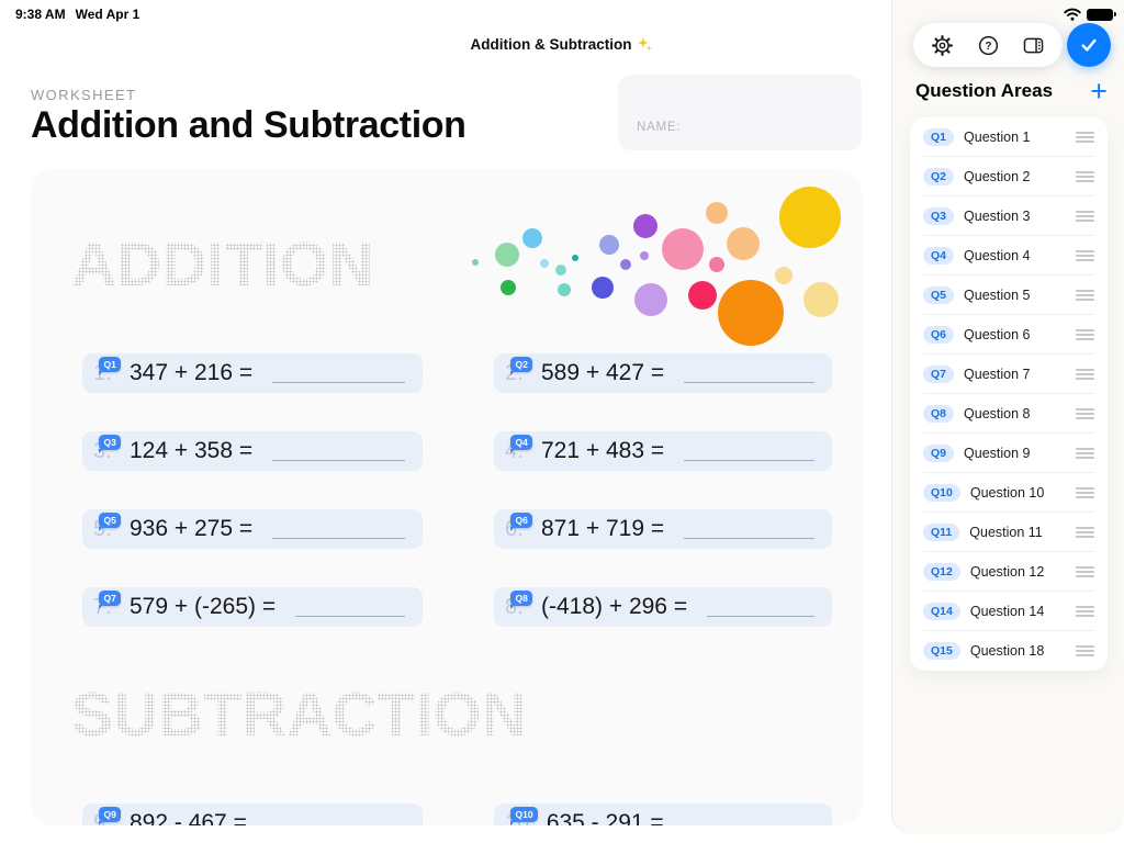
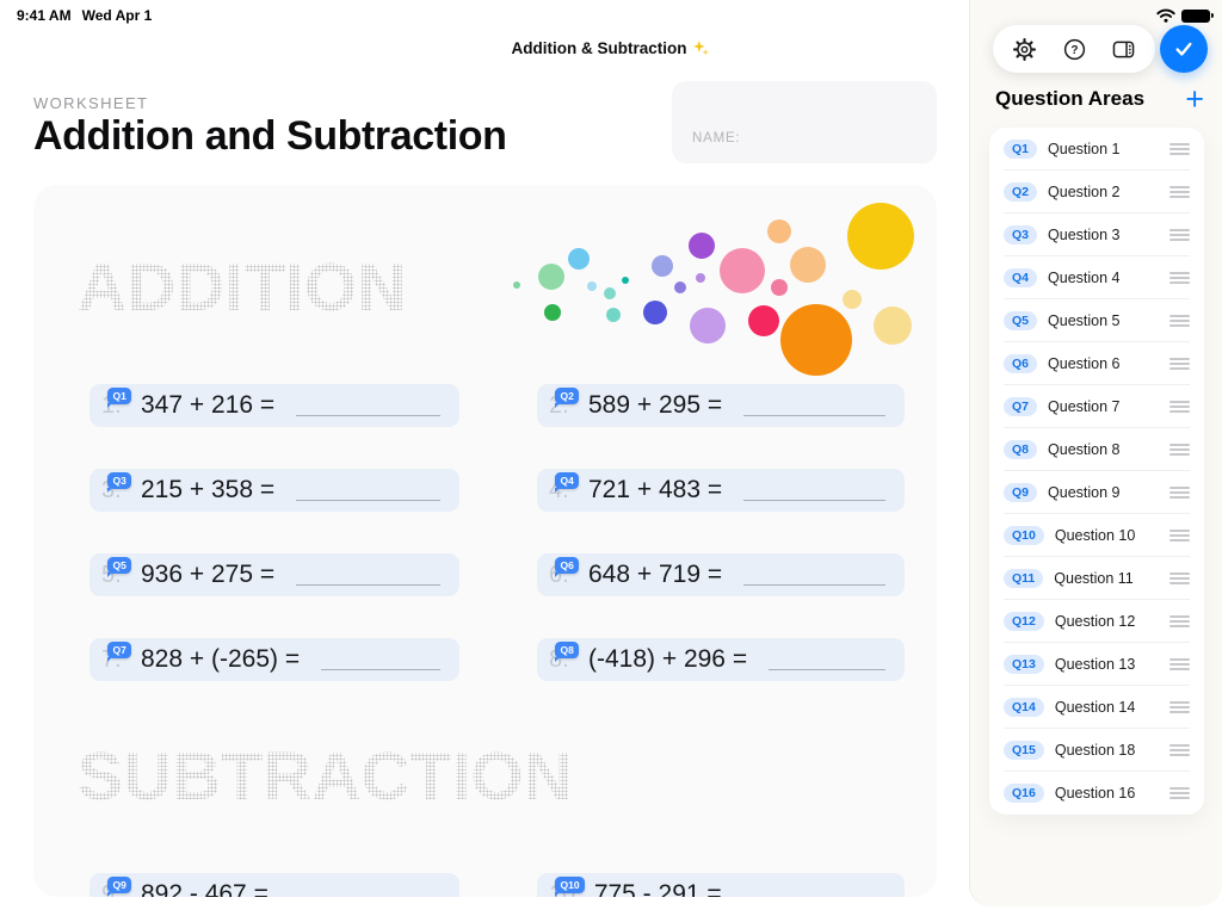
- 9:38 AM Wed Apr 1
+ 9:41 AM Wed Apr 1
  Addition & Subtraction
  ?
  WORKSHEET
  Addition and Subtraction
  NAME:
  ADDITION
  Q1
  347 + 216 =
  Q2
- 589 + 427 =
+ 589 + 295 =
  Q3
- 124 + 358 =
+ 215 + 358 =
  Q4
  721 + 483 =
  Q5
  936 + 275 =
  Q6
- 871 + 719 =
+ 648 + 719 =
  Q7
- 579 + (-265) =
+ 828 + (-265) =
  Q8
  (-418) + 296 =
  SUBTRACTION
  Q9
  892 - 467 =
  Q10
- 635 - 291 =
+ 775 - 291 =
  Question Areas
  +
  Q1
  Question 1
  Q2
  Question 2
  Q3
  Question 3
  Q4
  Question 4
  Q5
  Question 5
  Q6
  Question 6
  Q7
  Question 7
  Q8
  Question 8
  Q9
  Question 9
  Q10
  Question 10
  Q11
  Question 11
  Q12
  Question 12
+ Q13
+ Question 13
  Q14
  Question 14
  Q15
  Question 18
+ Q16
+ Question 16
